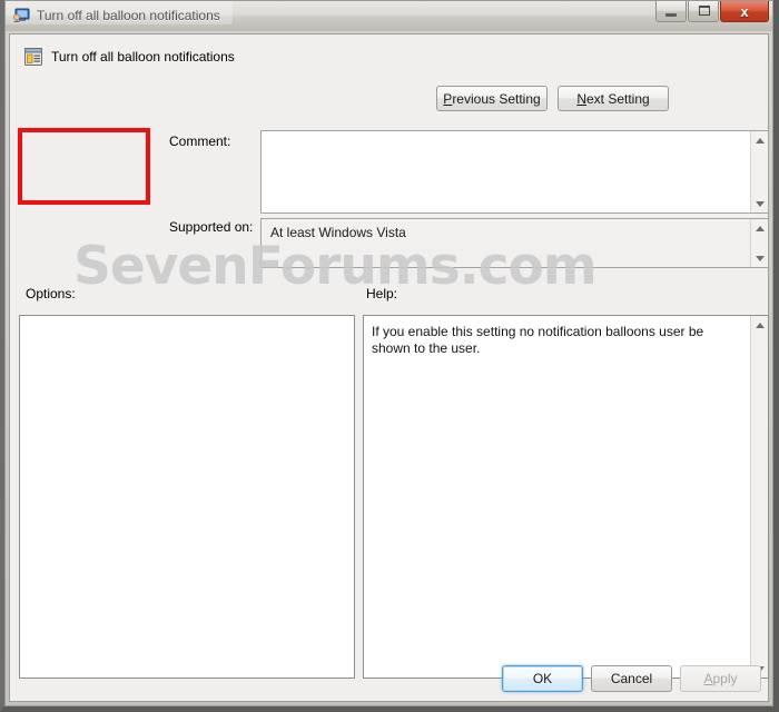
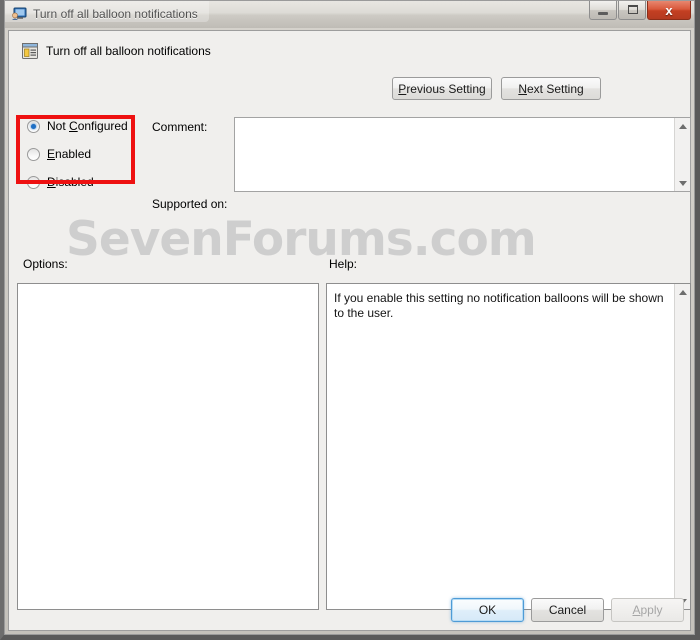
  Turn off all balloon notifications
  x
  Turn off all balloon notifications
  Previous Setting
  Next Setting
+ Not Configured
+ Enabled
+ Disabled
  Comment:
  Supported on:
- At least Windows Vista
  Options:
  Help:
- If you enable this setting no notification balloons user be shown to the user.
+ If you enable this setting no notification balloons will be shown to the user.
  OK
  Cancel
  Apply
  SevenForums.com
